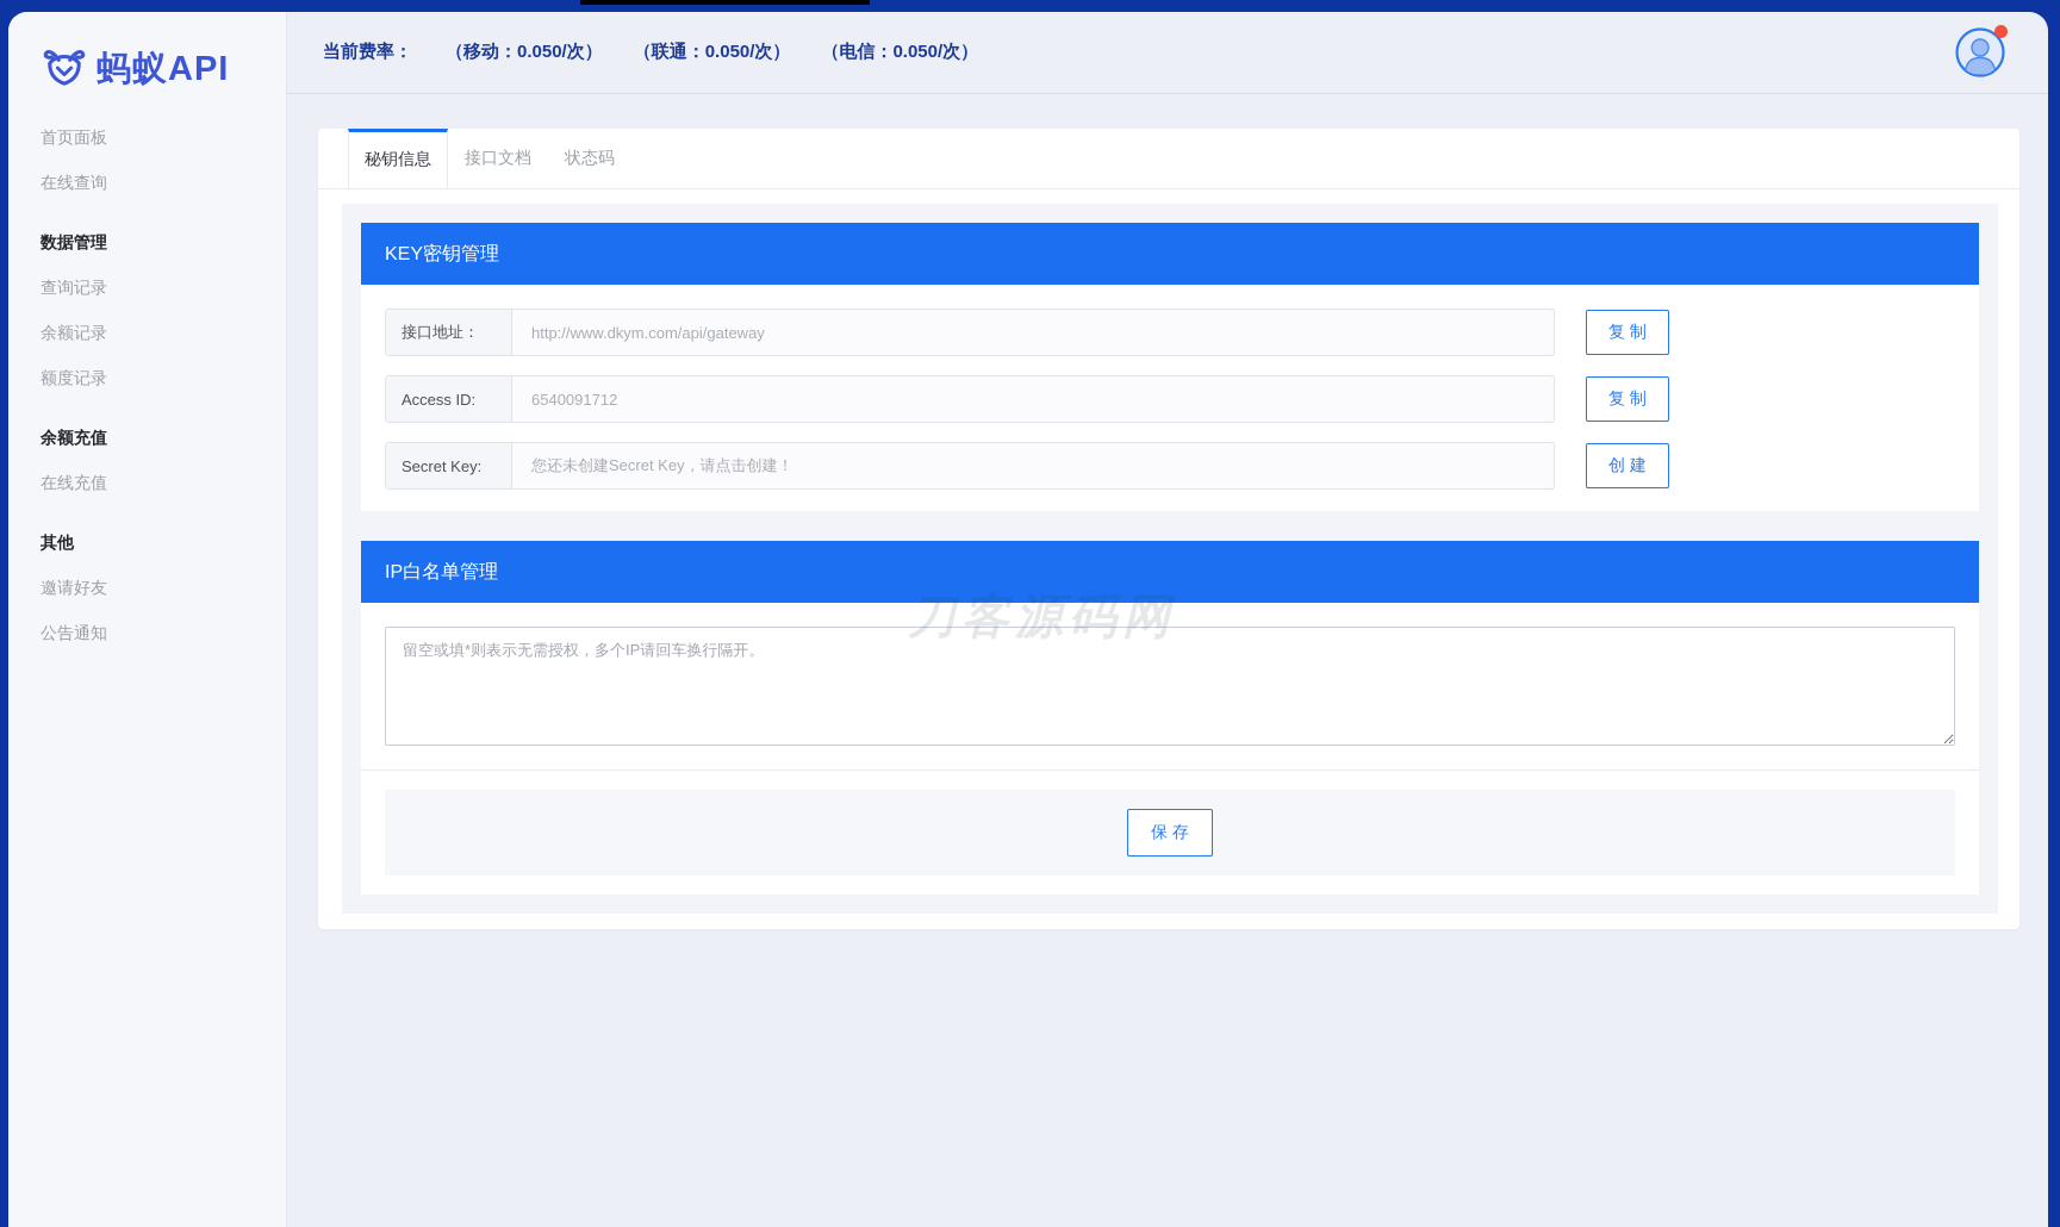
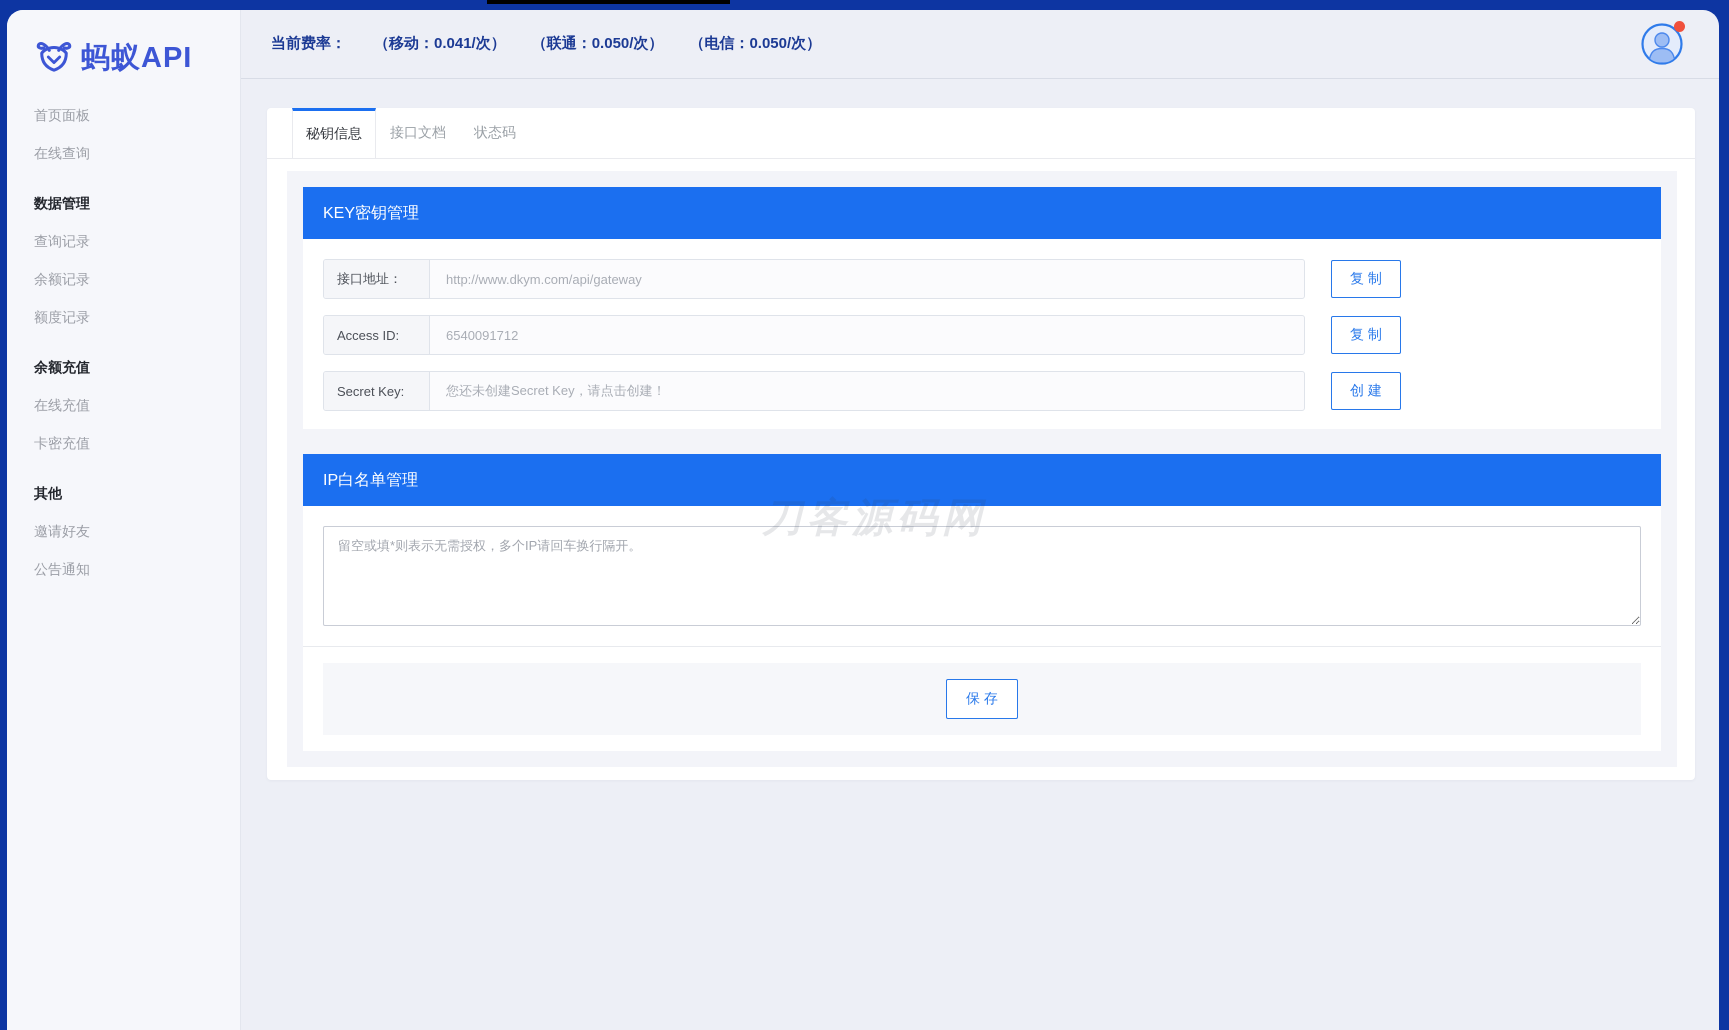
  蚂蚁API
  首页面板
  在线查询
  数据管理
  查询记录
  余额记录
  额度记录
  余额充值
  在线充值
+ 卡密充值
  其他
  邀请好友
  公告通知
  当前费率：
- （移动：0.050/次）
+ （移动：0.041/次）
  （联通：0.050/次）
  （电信：0.050/次）
  秘钥信息
  接口文档
  状态码
  KEY密钥管理
  接口地址：
  http://www.dkym.com/api/gateway
  复 制
  Access ID:
  6540091712
  复 制
  Secret Key:
  您还未创建Secret Key，请点击创建！
  创 建
  IP白名单管理
  留空或填*则表示无需授权，多个IP请回车换行隔开。
  保 存
  刀客源码网
